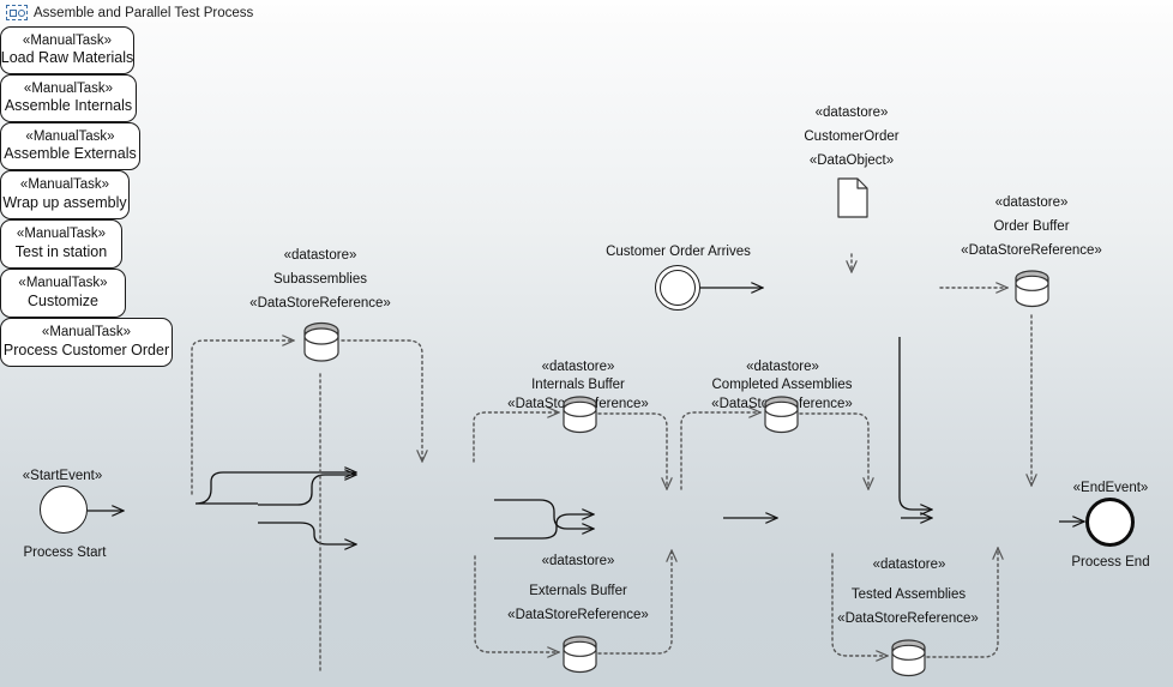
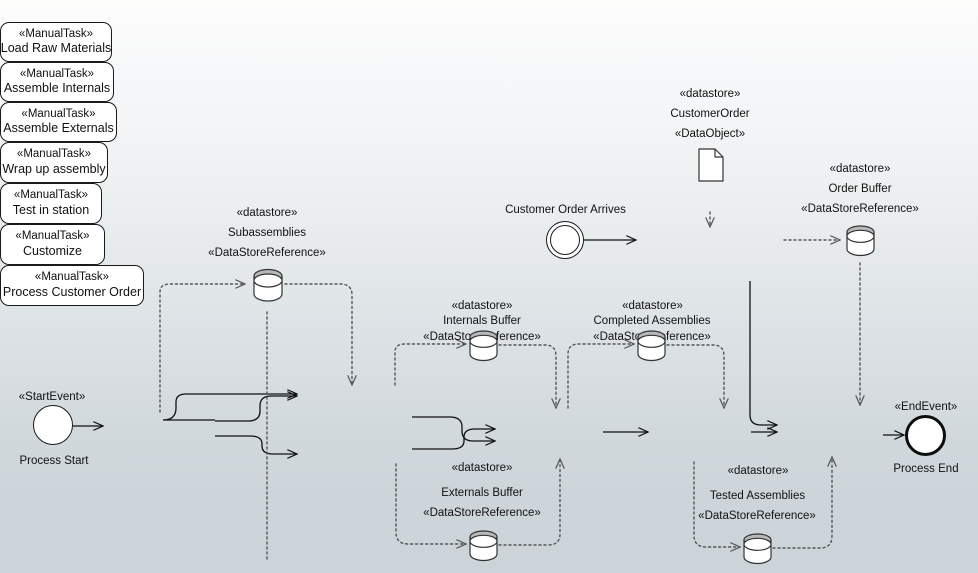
- Assemble and Parallel Test Process
  «StartEvent»
  Process Start
  Customer Order Arrives
  «EndEvent»
  Process End
  «ManualTask»
  Load Raw Materials
  «ManualTask»
  Assemble Internals
  «ManualTask»
  Assemble Externals
  «ManualTask»
  Wrap up assembly
  «ManualTask»
  Test in station
  «ManualTask»
  Customize
  «ManualTask»
  Process Customer Order
  «datastore»
  CustomerOrder
  «DataObject»
  «datastore»
  Subassemblies
  «DataStoreReference»
  «datastore»
  Internals Buffer
  «DataStoference»
  «datastore»
  Completed Assemblies
  «DataStference»
  «datastore»
  Externals Buffer
  «DataStoreReference»
  «datastore»
  Tested Assemblies
  «DataStoreReference»
  «datastore»
  Order Buffer
  «DataStoreReference»
